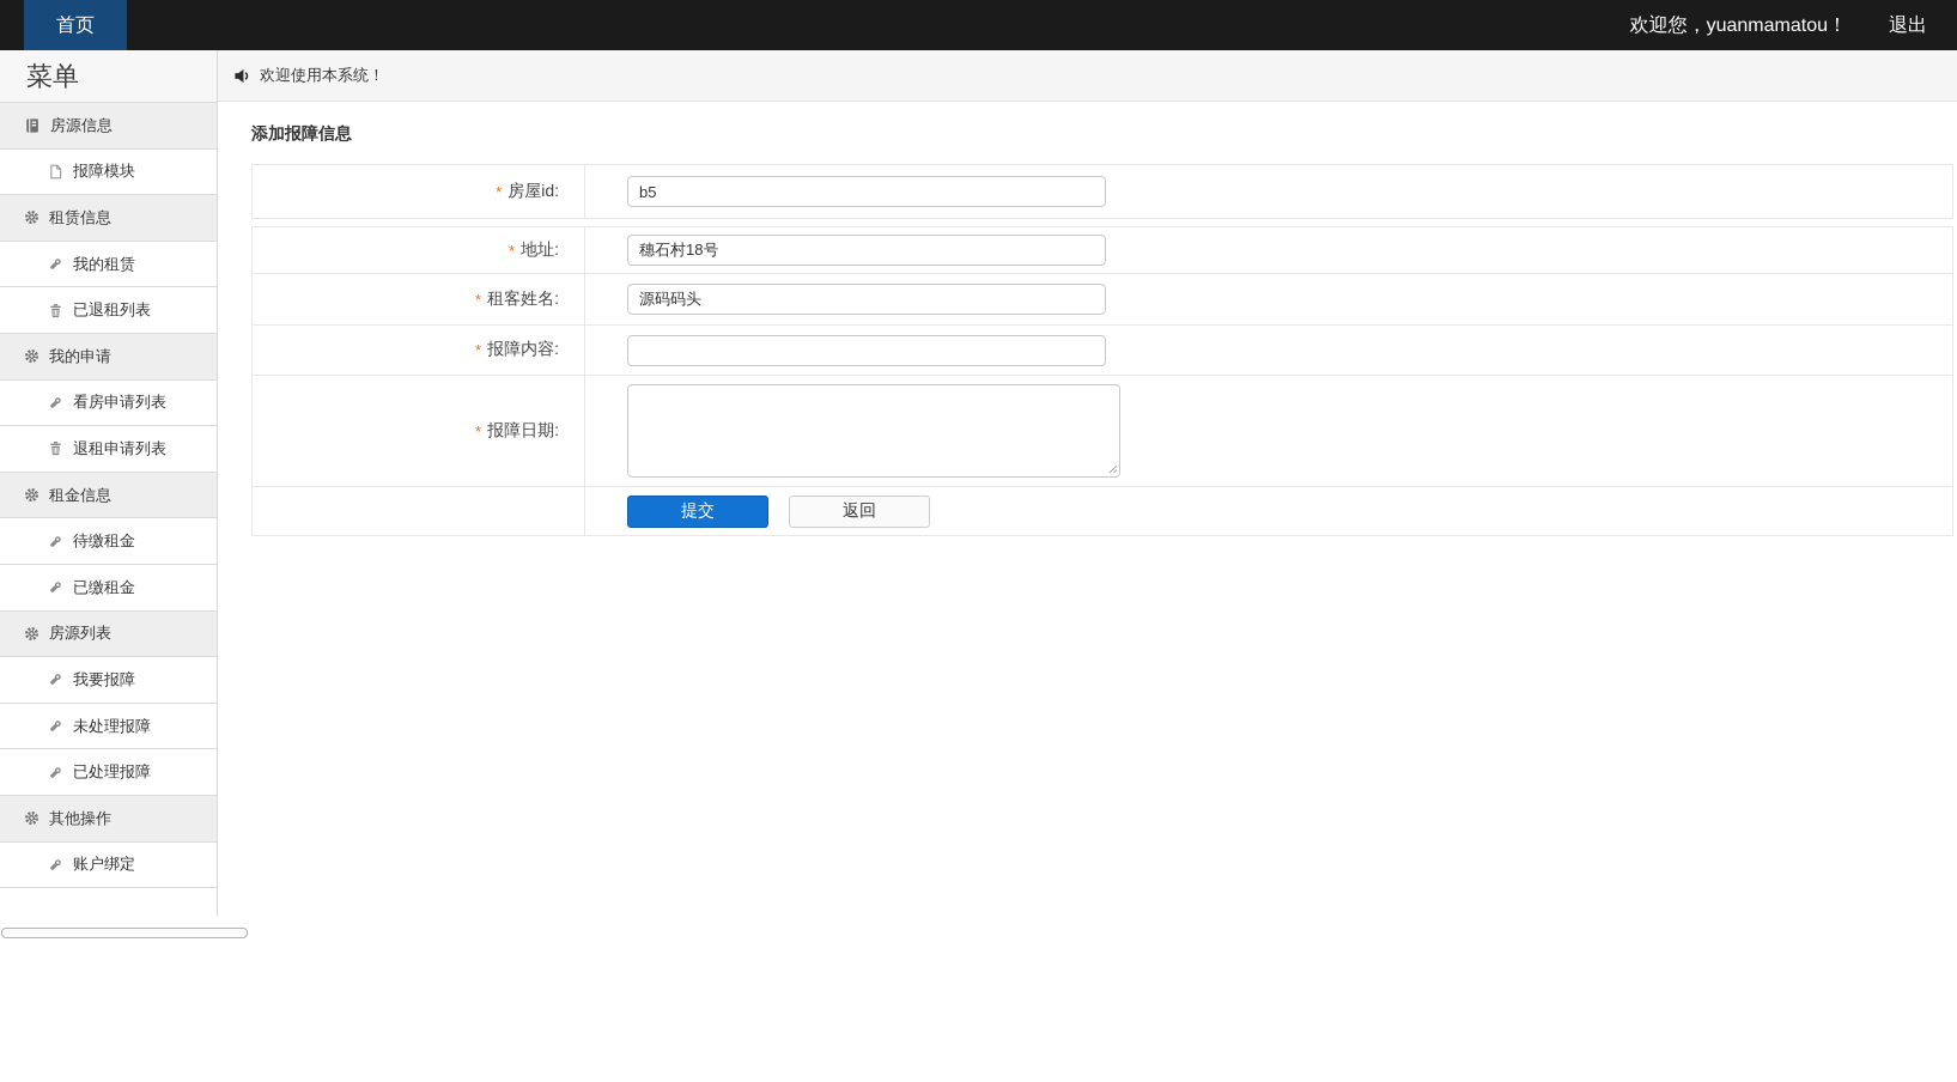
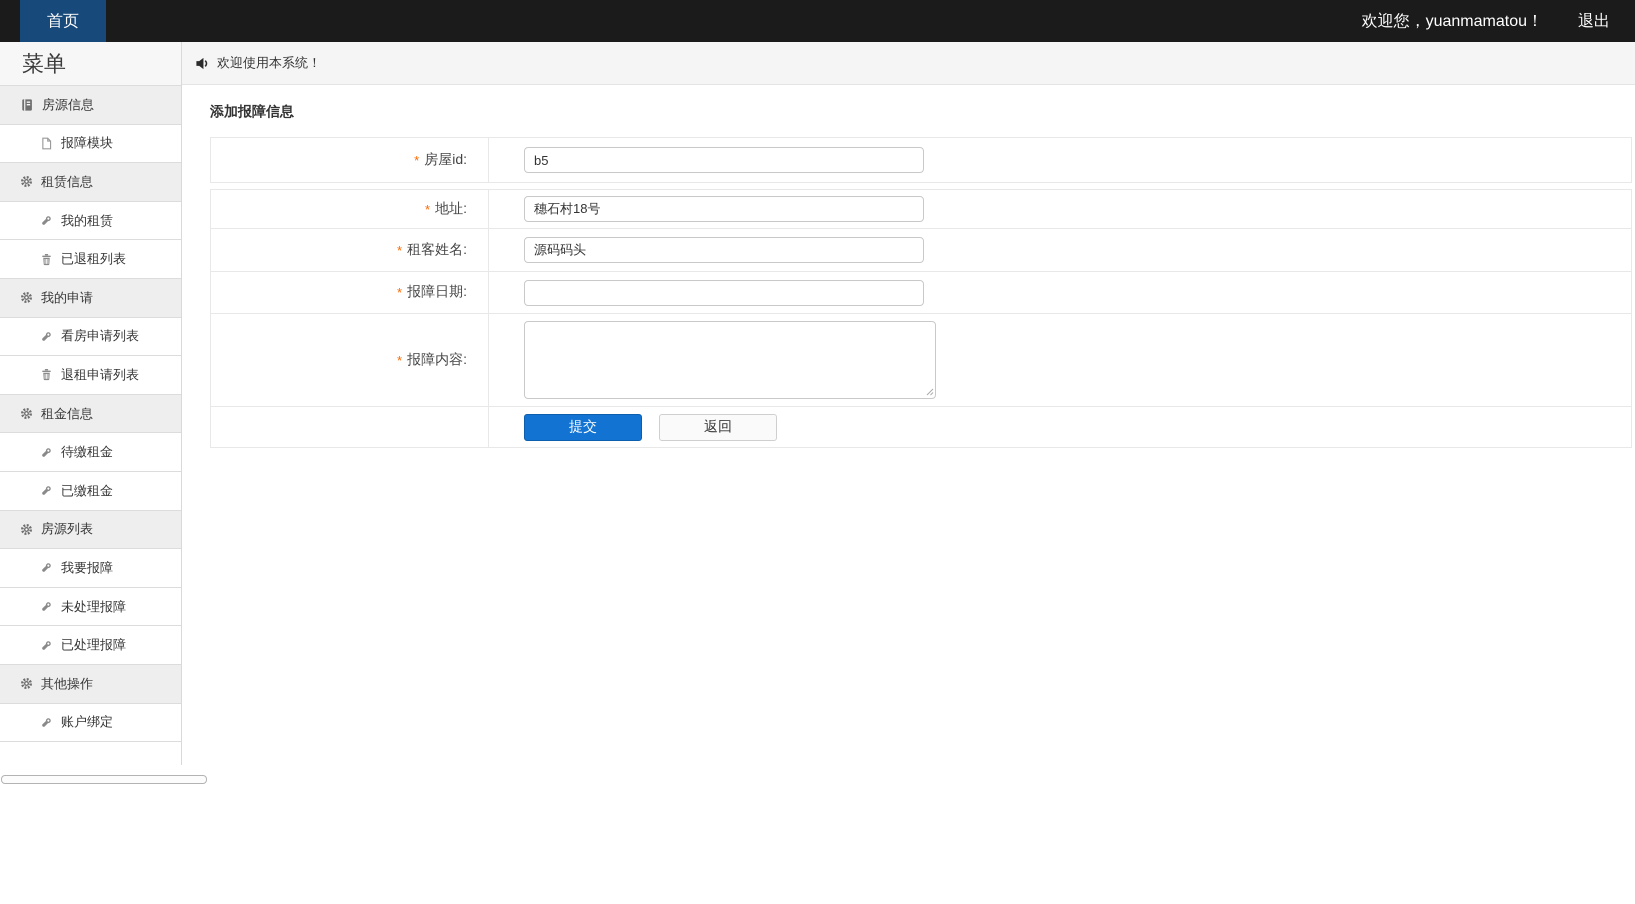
  首页
  欢迎您，yuanmamatou！
  退出
  菜单
  房源信息
  报障模块
  租赁信息
  我的租赁
  已退租列表
  我的申请
  看房申请列表
  退租申请列表
  租金信息
  待缴租金
  已缴租金
  房源列表
  我要报障
  未处理报障
  已处理报障
  其他操作
  账户绑定
  欢迎使用本系统！
  添加报障信息
  *
  房屋id:
  b5
  *
  地址:
  穗石村18号
  *
  租客姓名:
  源码码头
  *
- 报障内容:
+ 报障日期:
  *
- 报障日期:
+ 报障内容:
  提交
  返回
